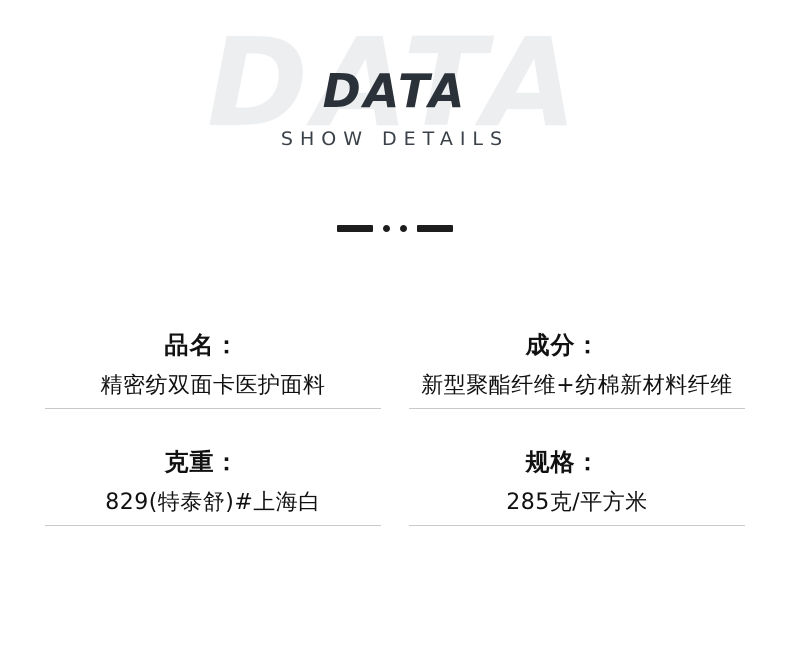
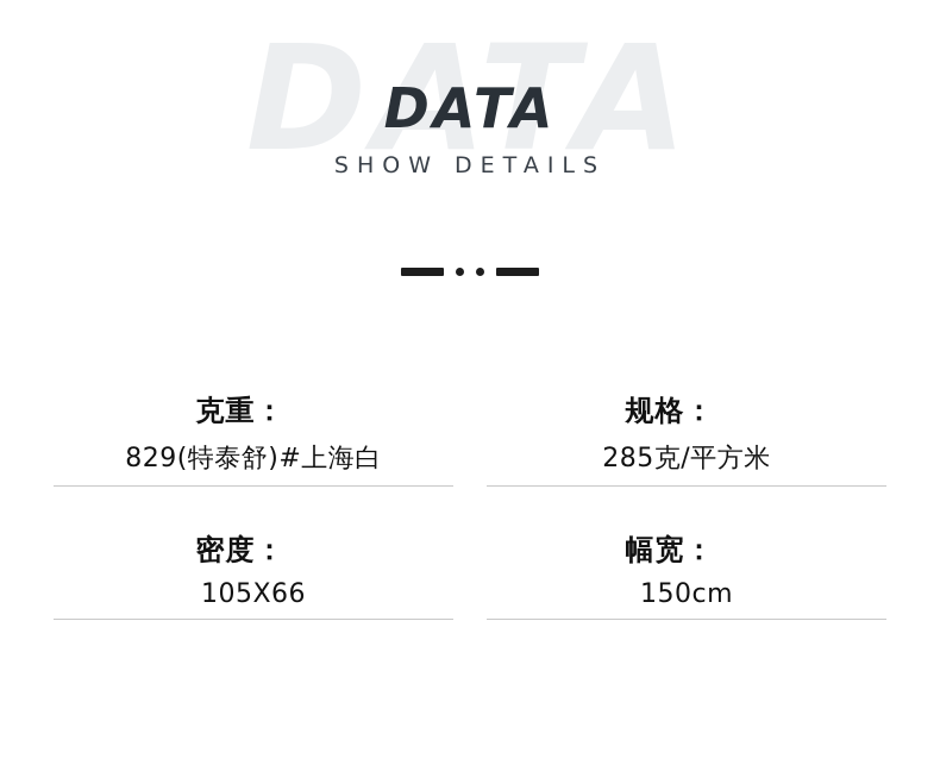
  DATA
  DATA
  SHOW DETAILS
- 品名：
- 精密纺双面卡医护面料
- 成分：
- 新型聚酯纤维+纺棉新材料纤维
  克重：
  829(特泰舒)#上海白
  规格：
  285克/平方米
+ 密度：
+ 105X66
+ 幅宽：
+ 150cm
